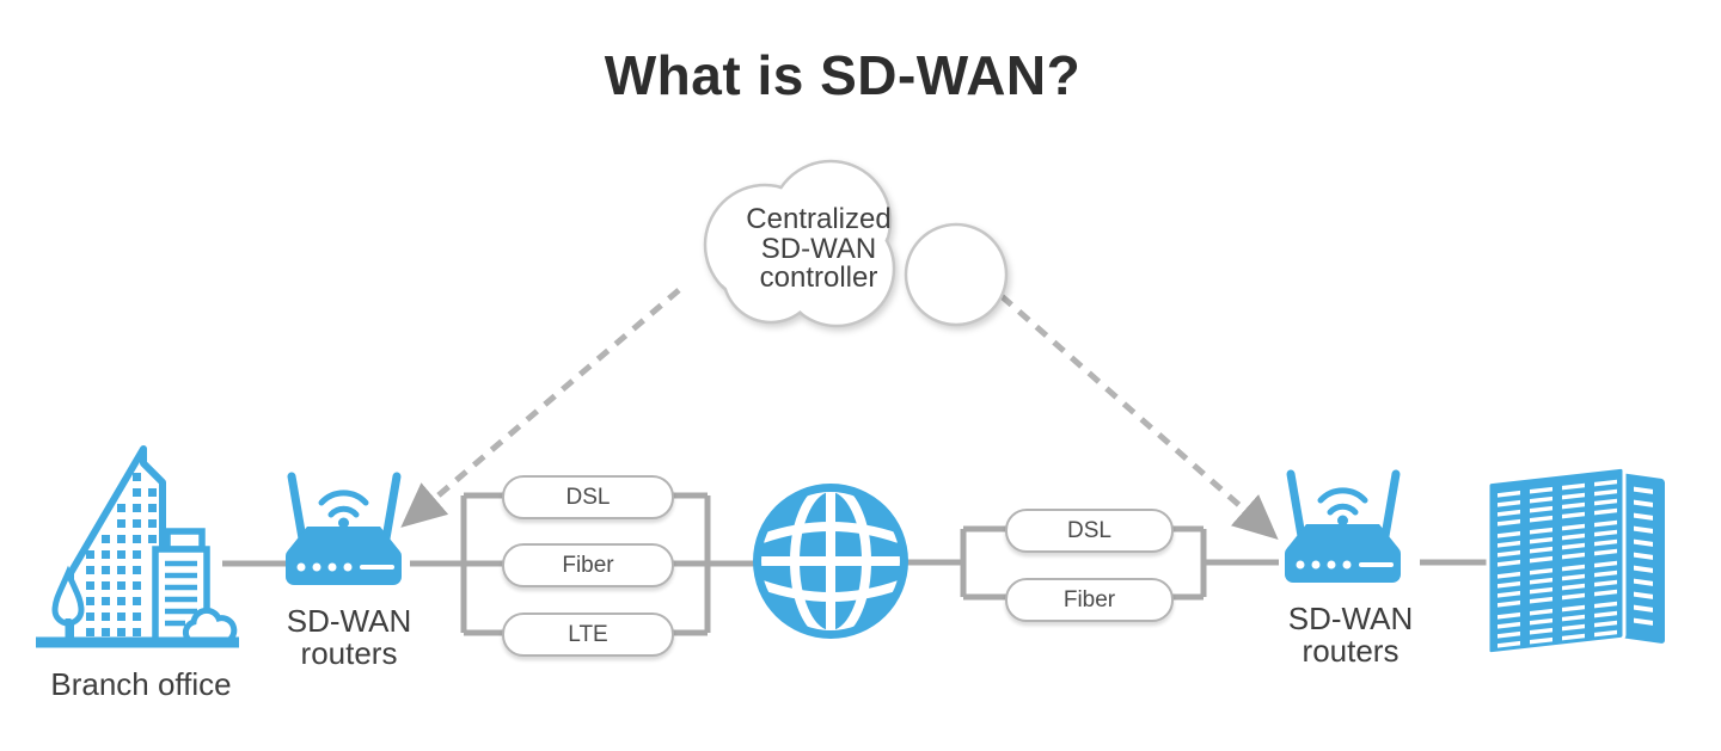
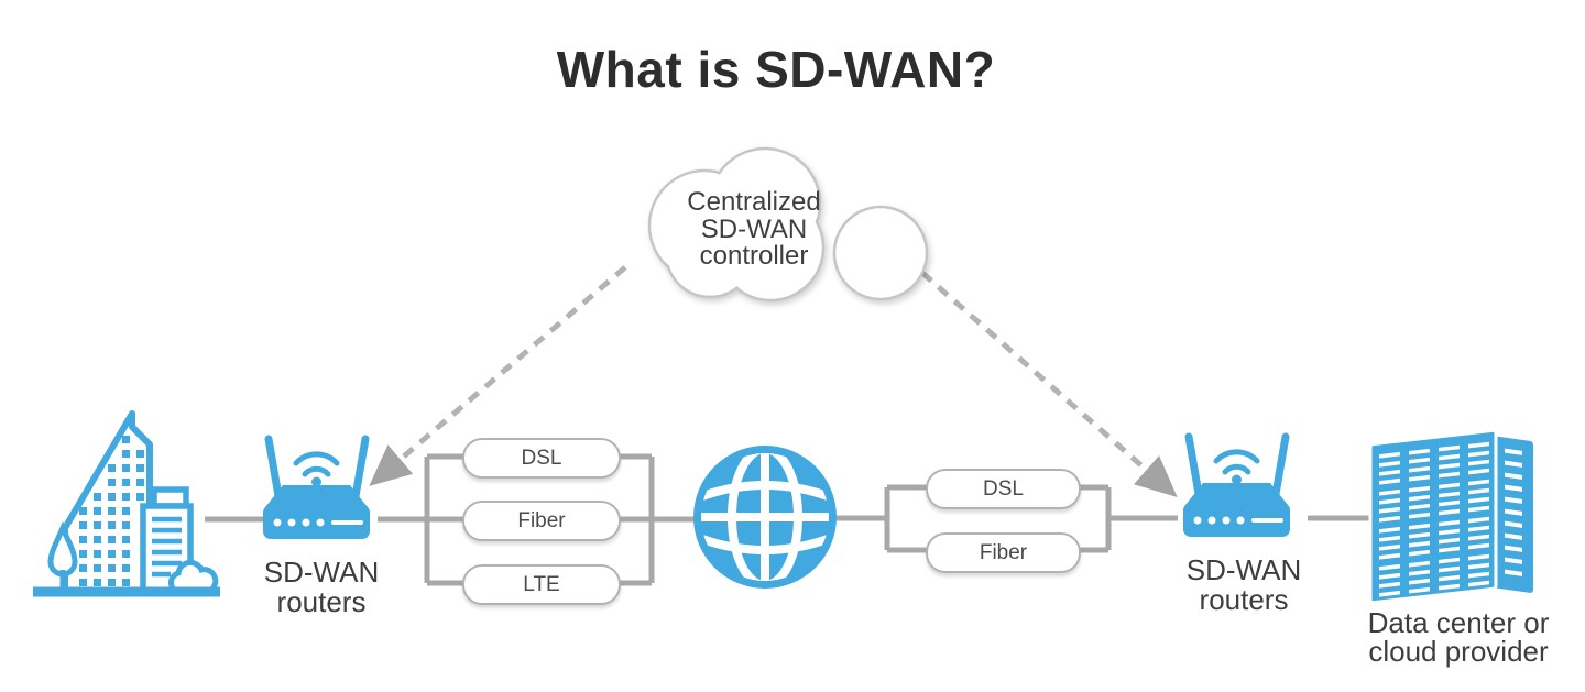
  What is SD-WAN?
  Centralized
  SD-WAN
  controller
- Branch office
  SD-WAN
  routers
  DSL
  Fiber
  LTE
  DSL
  Fiber
  SD-WAN
  routers
+ Data center or
+ cloud provider
